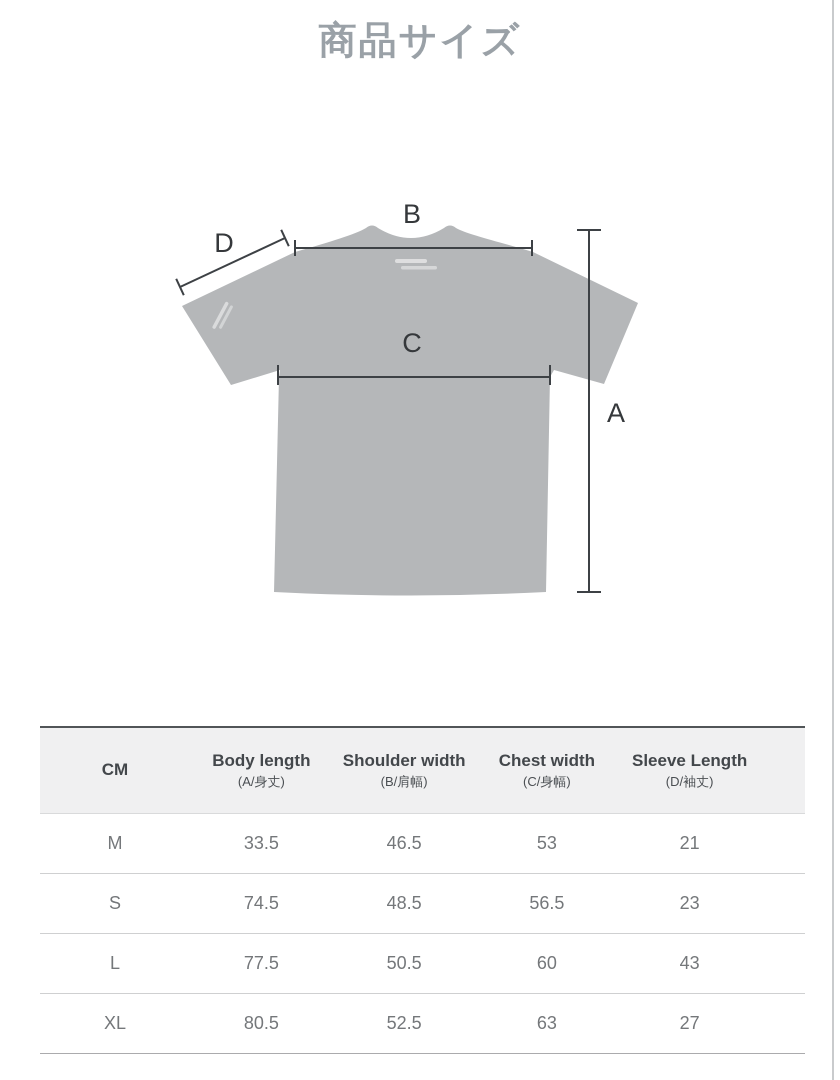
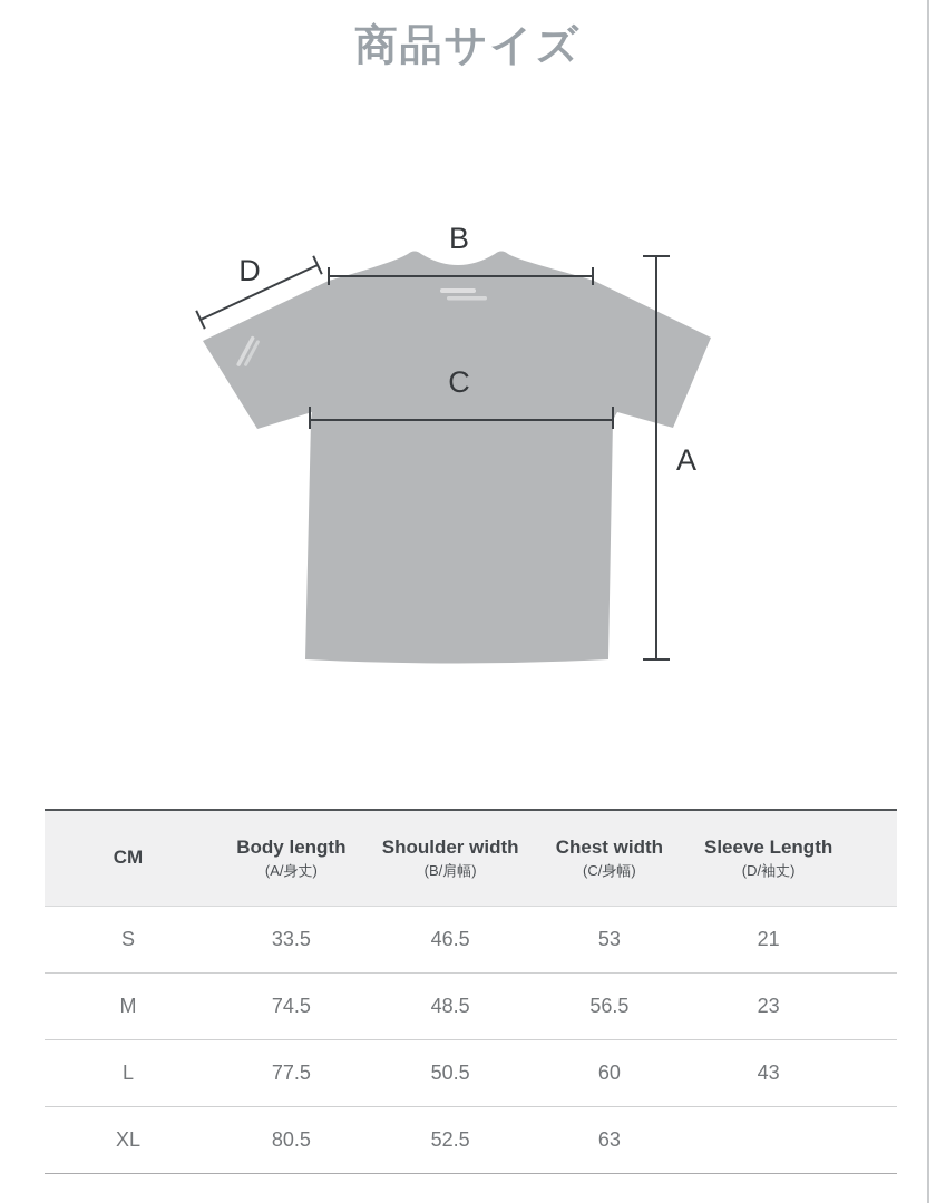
  商品サイズ
  B
  C
  A
  D
  CM
  Body length
  (A/身丈)
  Shoulder width
  (B/肩幅)
  Chest width
  (C/身幅)
  Sleeve Length
  (D/袖丈)
- M
+ S
  33.5
  46.5
  53
  21
- S
+ M
  74.5
  48.5
  56.5
  23
  L
  77.5
  50.5
  60
  43
  XL
  80.5
  52.5
  63
- 27
